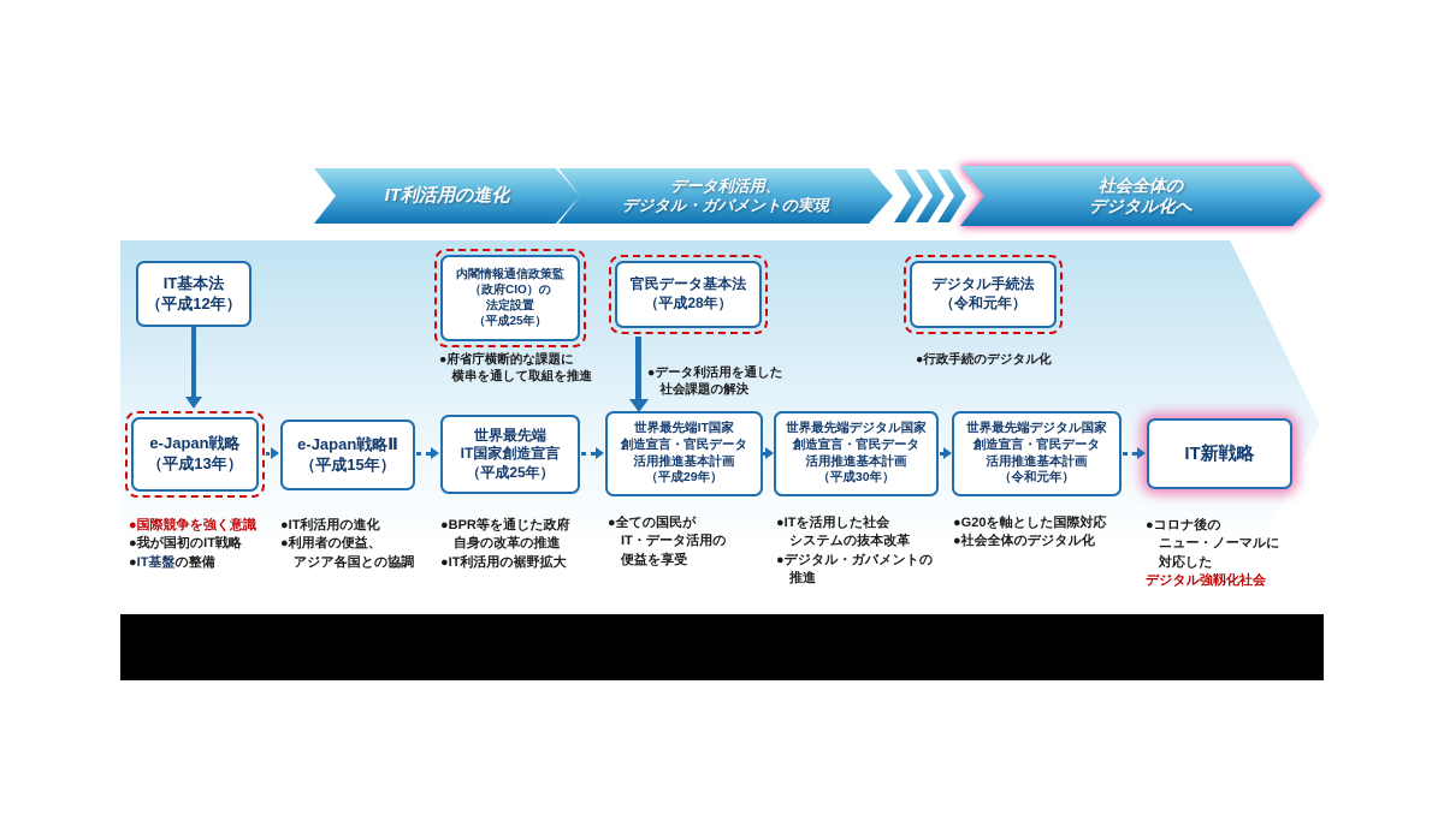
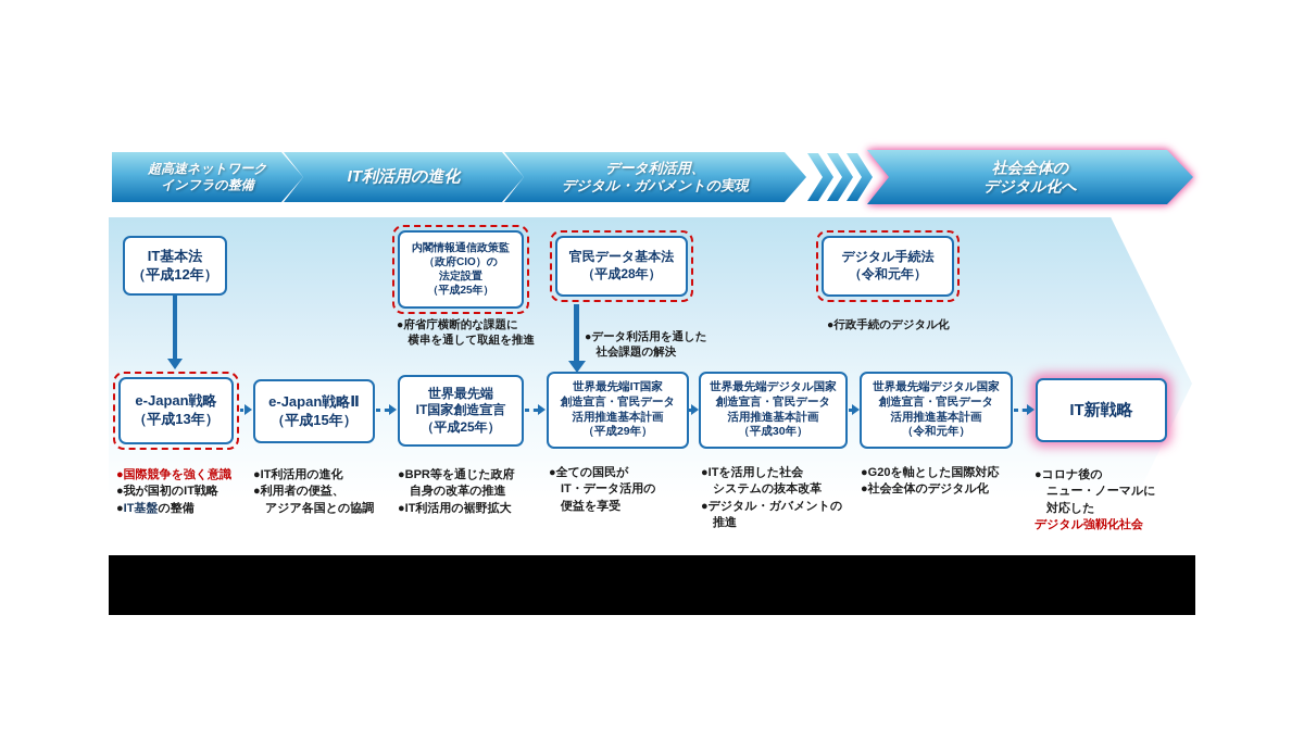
+ 超高速ネットワーク
+ インフラの整備
  IT利活用の進化
  データ利活用、
  デジタル・ガバメントの実現
  社会全体の
  デジタル化へ
  IT基本法
  （平成12年）
  内閣情報通信政策監
  （政府CIO）の
  法定設置
  （平成25年）
  官民データ基本法
  （平成28年）
  デジタル手続法
  （令和元年）
  ●府省庁横断的な課題に
  横串を通して取組を推進
  ●データ利活用を通した
  社会課題の解決
  ●行政手続のデジタル化
  e-Japan戦略
  （平成13年）
  e-Japan戦略Ⅱ
  （平成15年）
  世界最先端
  IT国家創造宣言
  （平成25年）
  世界最先端IT国家
  創造宣言・官民データ
  活用推進基本計画
  （平成29年）
  世界最先端デジタル国家
  創造宣言・官民データ
  活用推進基本計画
  （平成30年）
  世界最先端デジタル国家
  創造宣言・官民データ
  活用推進基本計画
  （令和元年）
  IT新戦略
  ●国際競争を強く意識
  ●我が国初のIT戦略
  ●IT基盤の整備
  ●IT利活用の進化
  ●利用者の便益、
  アジア各国との協調
  ●BPR等を通じた政府
  自身の改革の推進
  ●IT利活用の裾野拡大
  ●全ての国民が
  IT・データ活用の
  便益を享受
  ●ITを活用した社会
  システムの抜本改革
  ●デジタル・ガバメントの
  推進
  ●G20を軸とした国際対応
  ●社会全体のデジタル化
  ●コロナ後の
  ニュー・ノーマルに
  対応した
  デジタル強靱化社会
